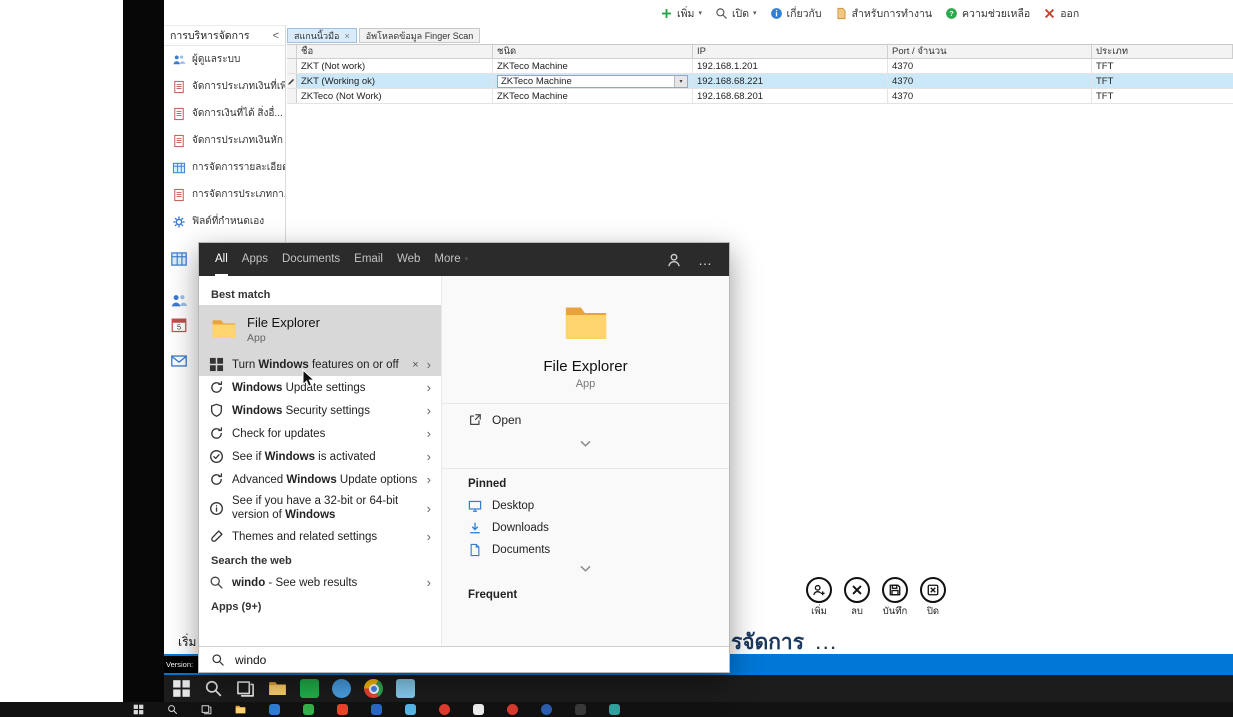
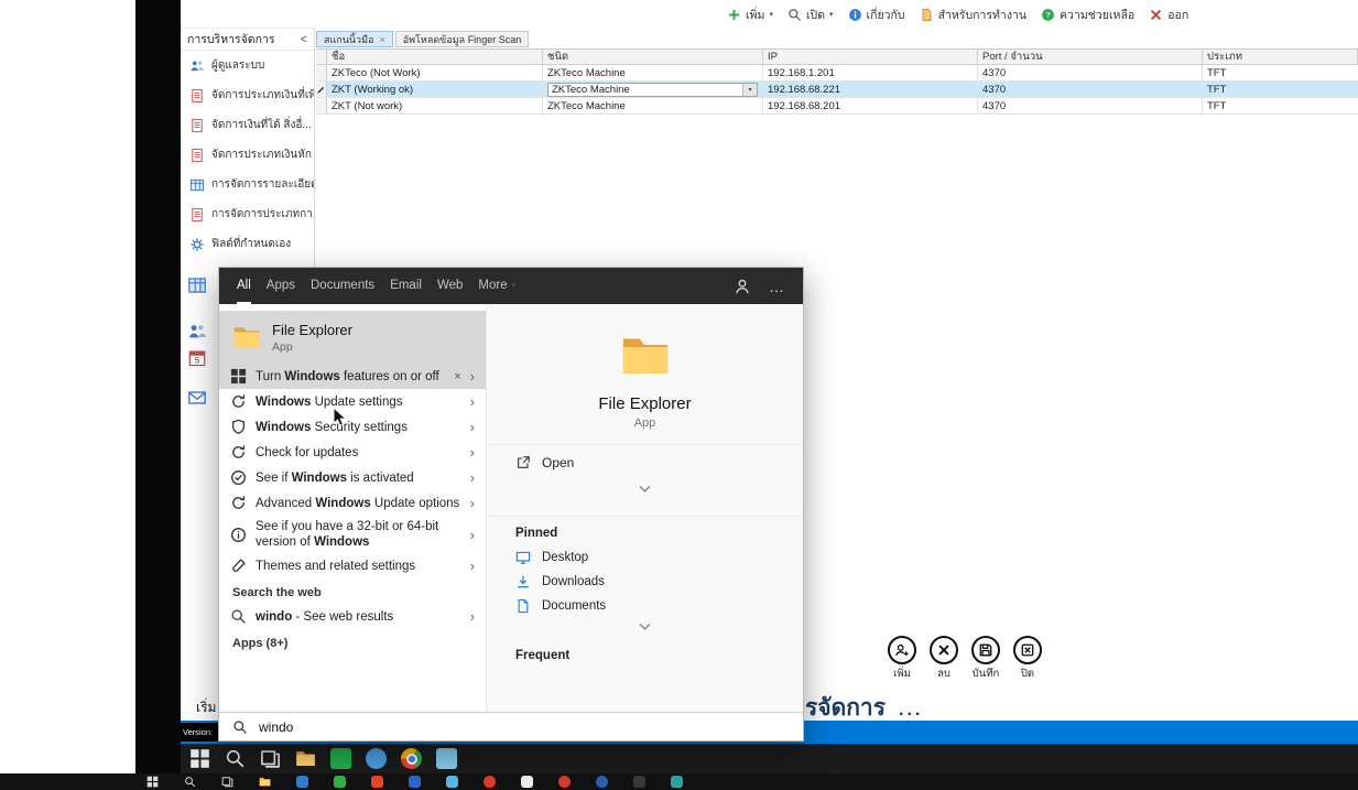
  เพิ่ม
  เปิด
  เกี่ยวกับ
  สำหรับการทำงาน
  ?
  ความช่วยเหลือ
  ออก
  การบริหารจัดการ
  <
  ผู้ดูแลระบบ
  จัดการประเภทเงินที่เพิ
  จัดการเงินที่ได้ สิ่งอื่...
  จัดการประเภทเงินหัก
  การจัดการรายละเอีย
  การจัดการประเภทกา
  ฟิลด์ที่กำหนดเอง
  5
  สแกนนิ้วมือ
  ×
  อัพโหลดข้อมูล Finger Scan
  ชื่อ
  ชนิด
  IP
  Port / จำนวน
  ประเภท
- ZKT (Not work)
+ ZKTeco (Not Work)
  ZKTeco Machine
  192.168.1.201
  4370
  TFT
  ZKT (Working ok)
  ZKTeco Machine
  192.168.68.221
  4370
  TFT
- ZKTeco (Not Work)
+ ZKT (Not work)
  ZKTeco Machine
  192.168.68.201
  4370
  TFT
  เพิ่ม
  ลบ
  บันทึก
  ปิด
  รจัดการ
  ...
  เริ่ม
  Version:
  All
  Apps
  Documents
  Email
  Web
  More
  …
- Best match
  File Explorer
  App
  Turn Windows features on or off
  ×
  ›
  Windows Update settings
  ›
  Windows Security settings
  ›
  Check for updates
  ›
  See if Windows is activated
  ›
  Advanced Windows Update options
  ›
  See if you have a 32-bit or 64-bit version of Windows
  ›
  Themes and related settings
  ›
  Search the web
  windo - See web results
  ›
- Apps (9+)
+ Apps (8+)
  File Explorer
  App
  Open
  Pinned
  Desktop
  Downloads
  Documents
  Frequent
  windo
